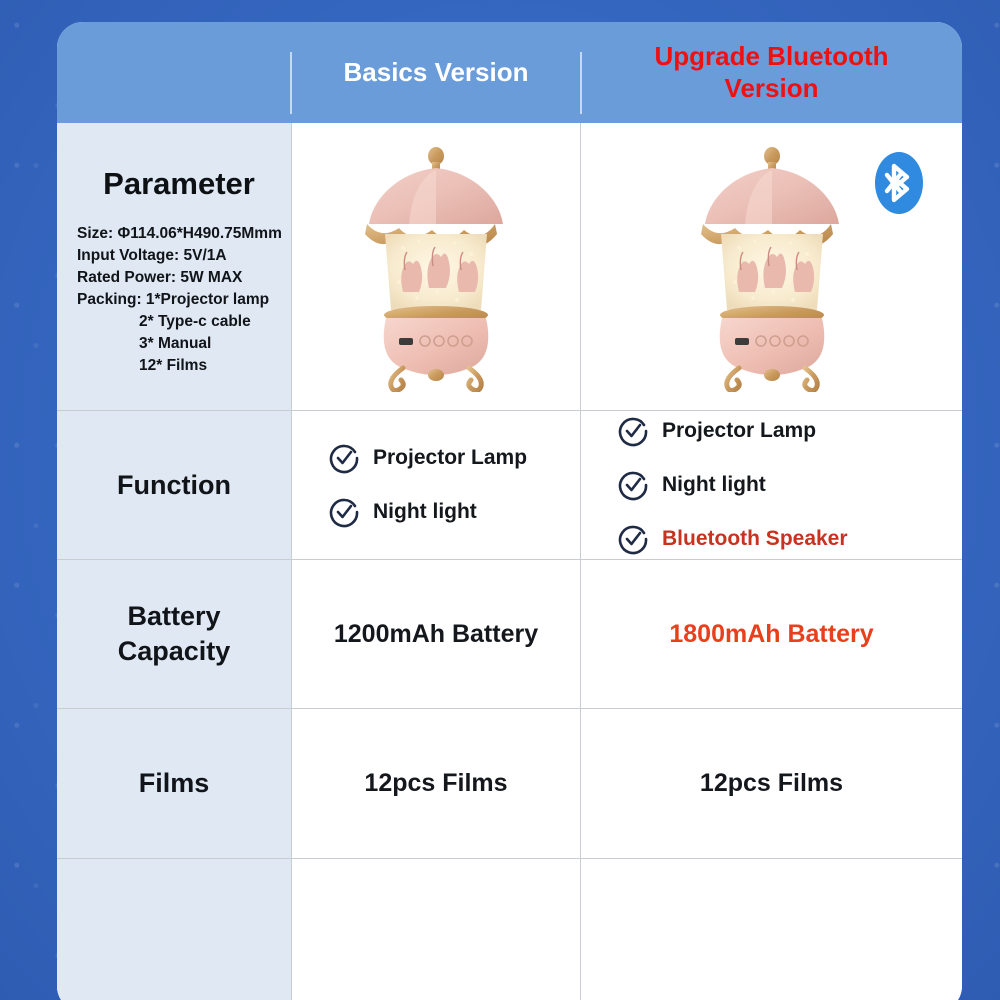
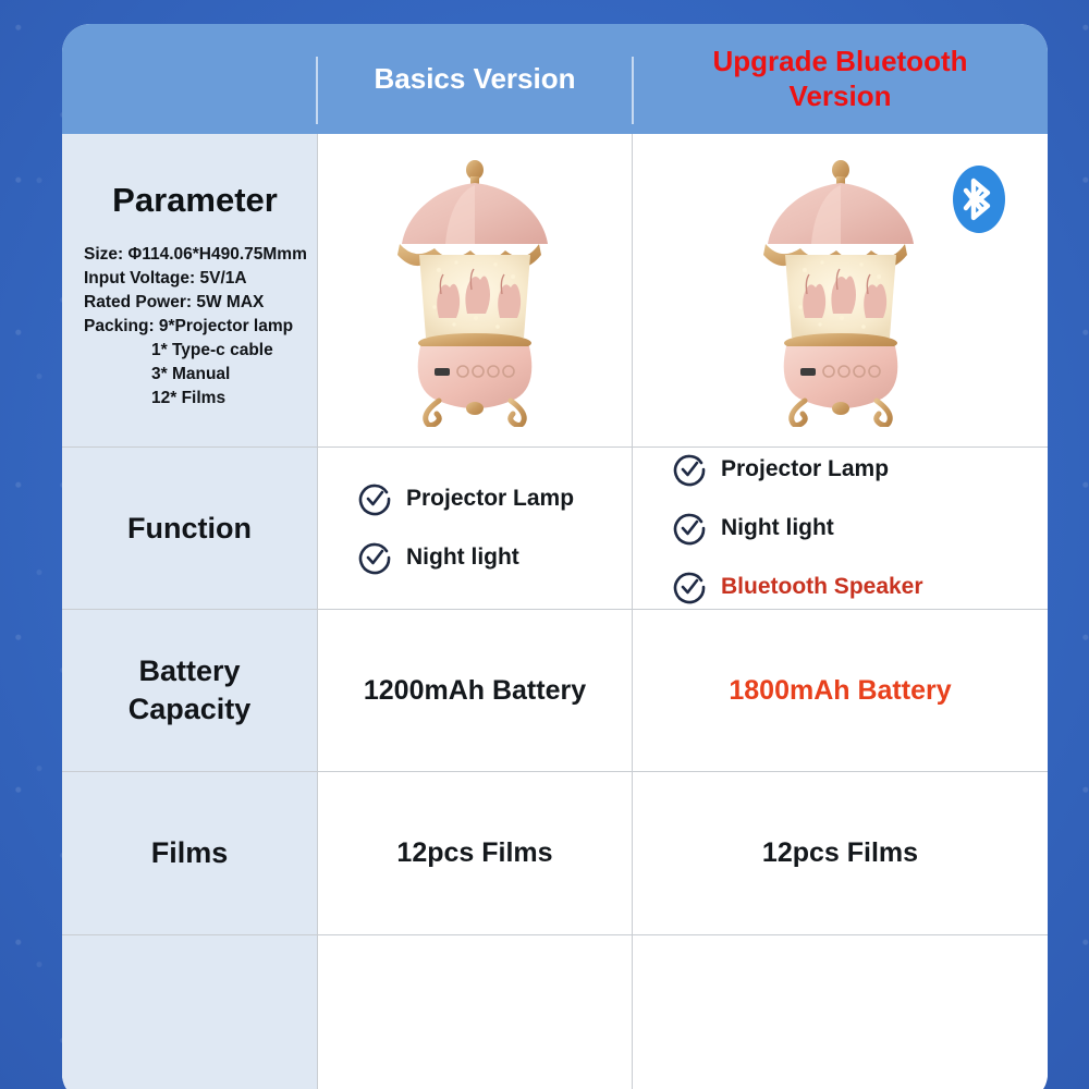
  Basics Version
  Upgrade Bluetooth Version
  Parameter
  Size: Φ114.06*H490.75Mmm
  Input Voltage: 5V/1A
  Rated Power: 5W MAX
- Packing: 1*Projector lamp
+ Packing: 9*Projector lamp
- 2* Type-c cable
+ 1* Type-c cable
  3* Manual
  12* Films
  Function
  Projector Lamp
  Night light
  Projector Lamp
  Night light
  Bluetooth Speaker
  Battery
  Capacity
  1200mAh Battery
  1800mAh Battery
  Films
  12pcs Films
  12pcs Films
